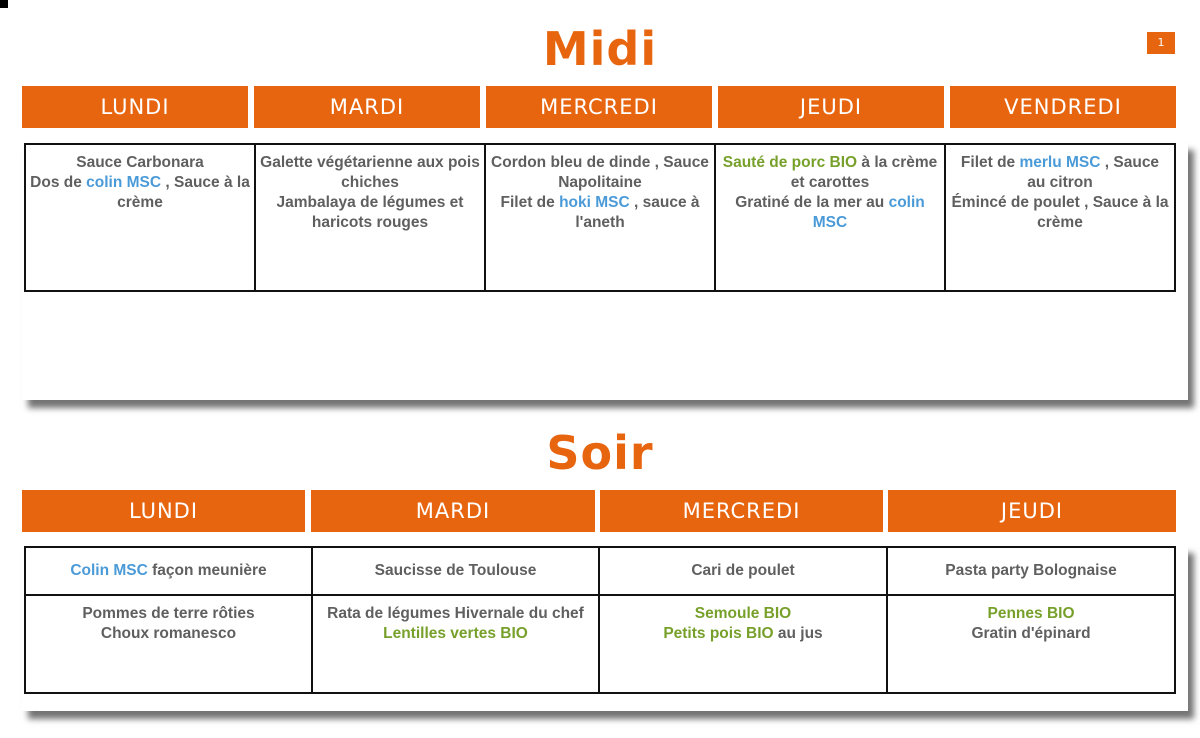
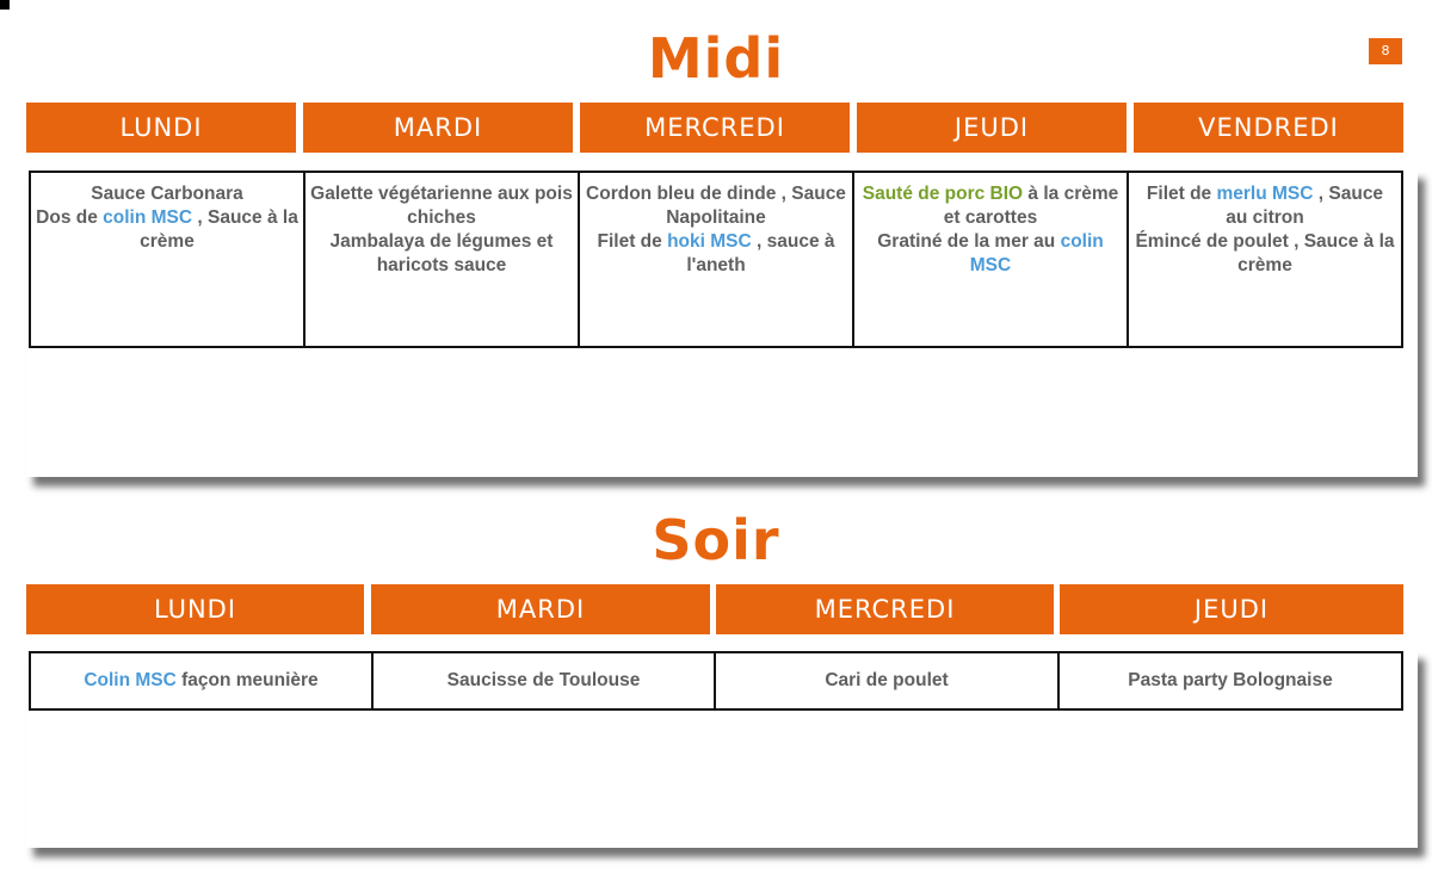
- 1
+ 8
  Midi
  LUNDI
  MARDI
  MERCREDI
  JEUDI
  VENDREDI
- Sauce CarbonaraDos de colin MSC , Sauce à la crème	Galette végétarienne aux pois chichesJambalaya de légumes et haricots rouges	Cordon bleu de dinde , Sauce NapolitaineFilet de hoki MSC , sauce à l'aneth	Sauté de porc BIO à la crème et carottesGratiné de la mer au colin MSC	Filet de merlu MSC , Sauce au citronÉmincé de poulet , Sauce à la crème
+ Sauce CarbonaraDos de colin MSC , Sauce à la crème	Galette végétarienne aux pois chichesJambalaya de légumes et haricots sauce	Cordon bleu de dinde , Sauce NapolitaineFilet de hoki MSC , sauce à l'aneth	Sauté de porc BIO à la crème et carottesGratiné de la mer au colin MSC	Filet de merlu MSC , Sauce au citronÉmincé de poulet , Sauce à la crème
  Soir
  LUNDI
  MARDI
  MERCREDI
  JEUDI
  Colin MSC façon meunière	Saucisse de Toulouse	Cari de poulet	Pasta party Bolognaise
- Pommes de terre rôtiesChoux romanesco	Rata de légumes Hivernale du chefLentilles vertes BIO	Semoule BIOPetits pois BIO au jus	Pennes BIOGratin d'épinard
